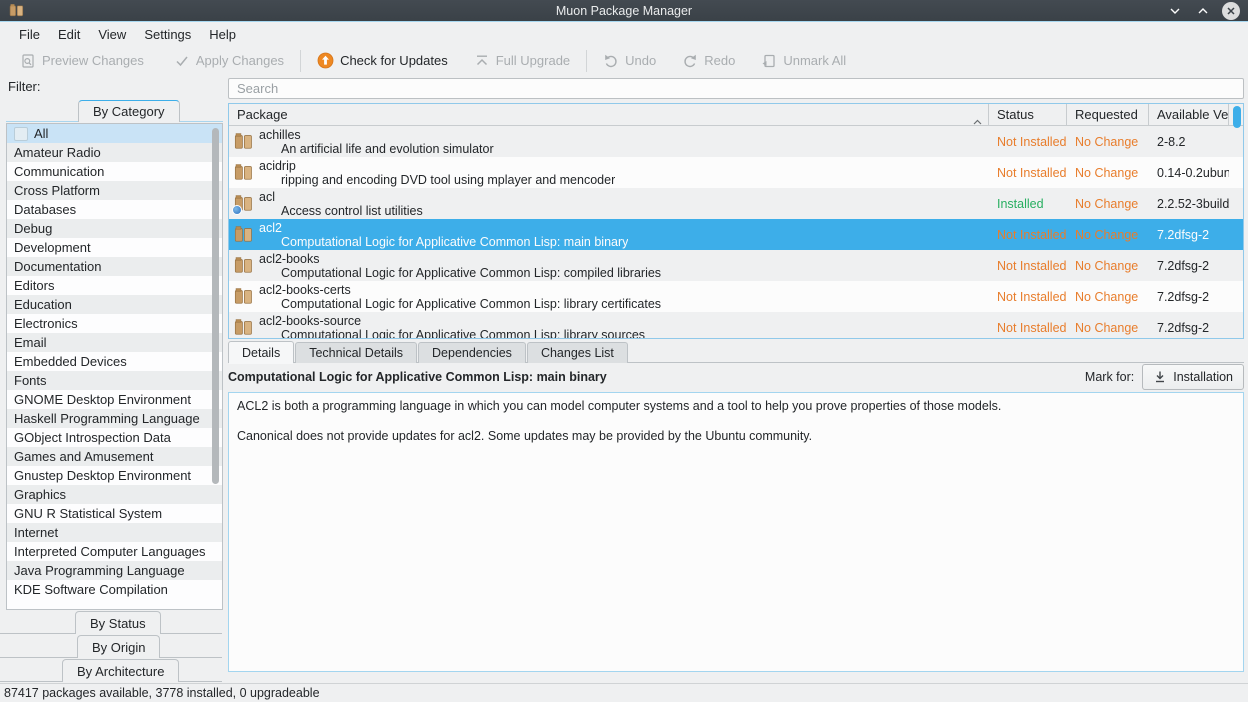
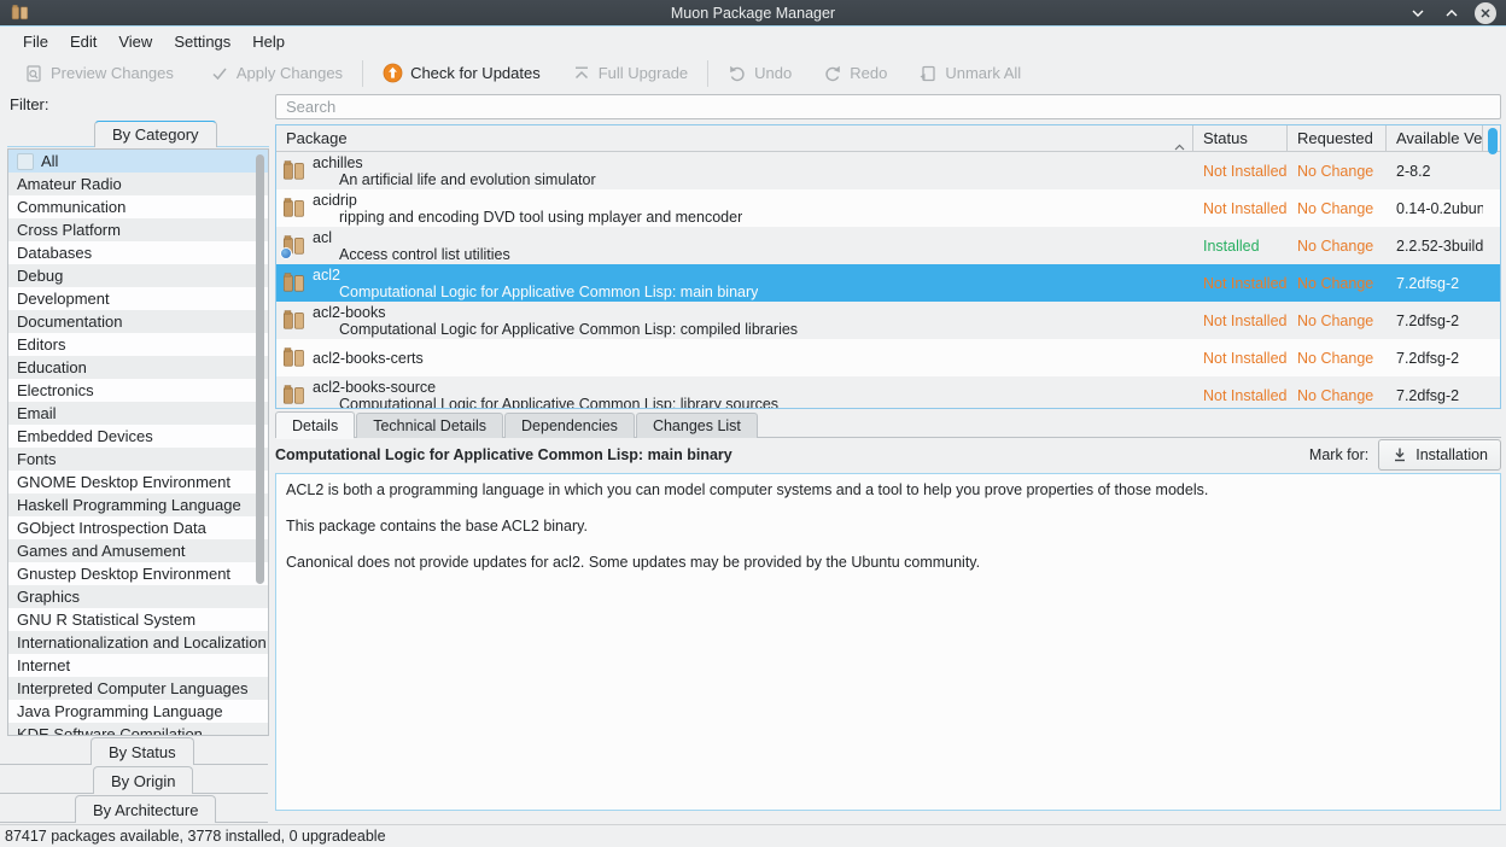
  Muon Package Manager
  File
  Edit
  View
  Settings
  Help
  Preview Changes
  Apply Changes
  Check for Updates
  Full Upgrade
  Undo
  Redo
  Unmark All
  Filter:
  By Category
  All
  Amateur Radio
  Communication
  Cross Platform
  Databases
  Debug
  Development
  Documentation
  Editors
  Education
  Electronics
  Email
  Embedded Devices
  Fonts
  GNOME Desktop Environment
  Haskell Programming Language
  GObject Introspection Data
  Games and Amusement
  Gnustep Desktop Environment
  Graphics
  GNU R Statistical System
+ Internationalization and Localization
  Internet
  Interpreted Computer Languages
  Java Programming Language
  KDE Software Compilation
  By Status
  By Origin
  By Architecture
  Search
  Package
  Status
  Requested
  achilles
  An artificial life and evolution simulator
  Not Installed
  No Change
  2-8.2
  acidrip
  ripping and encoding DVD tool using mplayer and mencoder
  Not Installed
  No Change
  0.14-0.2ubun
  acl
  Access control list utilities
  Installed
  No Change
  2.2.52-3build
  acl2
  Computational Logic for Applicative Common Lisp: main binary
  Not Installed
  No Change
  7.2dfsg-2
  acl2-books
  Computational Logic for Applicative Common Lisp: compiled libraries
  Not Installed
  No Change
  7.2dfsg-2
  acl2-books-certs
- Computational Logic for Applicative Common Lisp: library certificates
  Not Installed
  No Change
  7.2dfsg-2
  acl2-books-source
  Computational Logic for Applicative Common Lisp: library sources
  Not Installed
  No Change
  7.2dfsg-2
  Details
  Technical Details
  Dependencies
  Changes List
  Computational Logic for Applicative Common Lisp: main binary
  Mark for:
  Installation
  ACL2 is both a programming language in which you can model computer systems and a tool to help you prove properties of those models.
+ This package contains the base ACL2 binary.
  Canonical does not provide updates for acl2. Some updates may be provided by the Ubuntu community.
  87417 packages available, 3778 installed, 0 upgradeable
